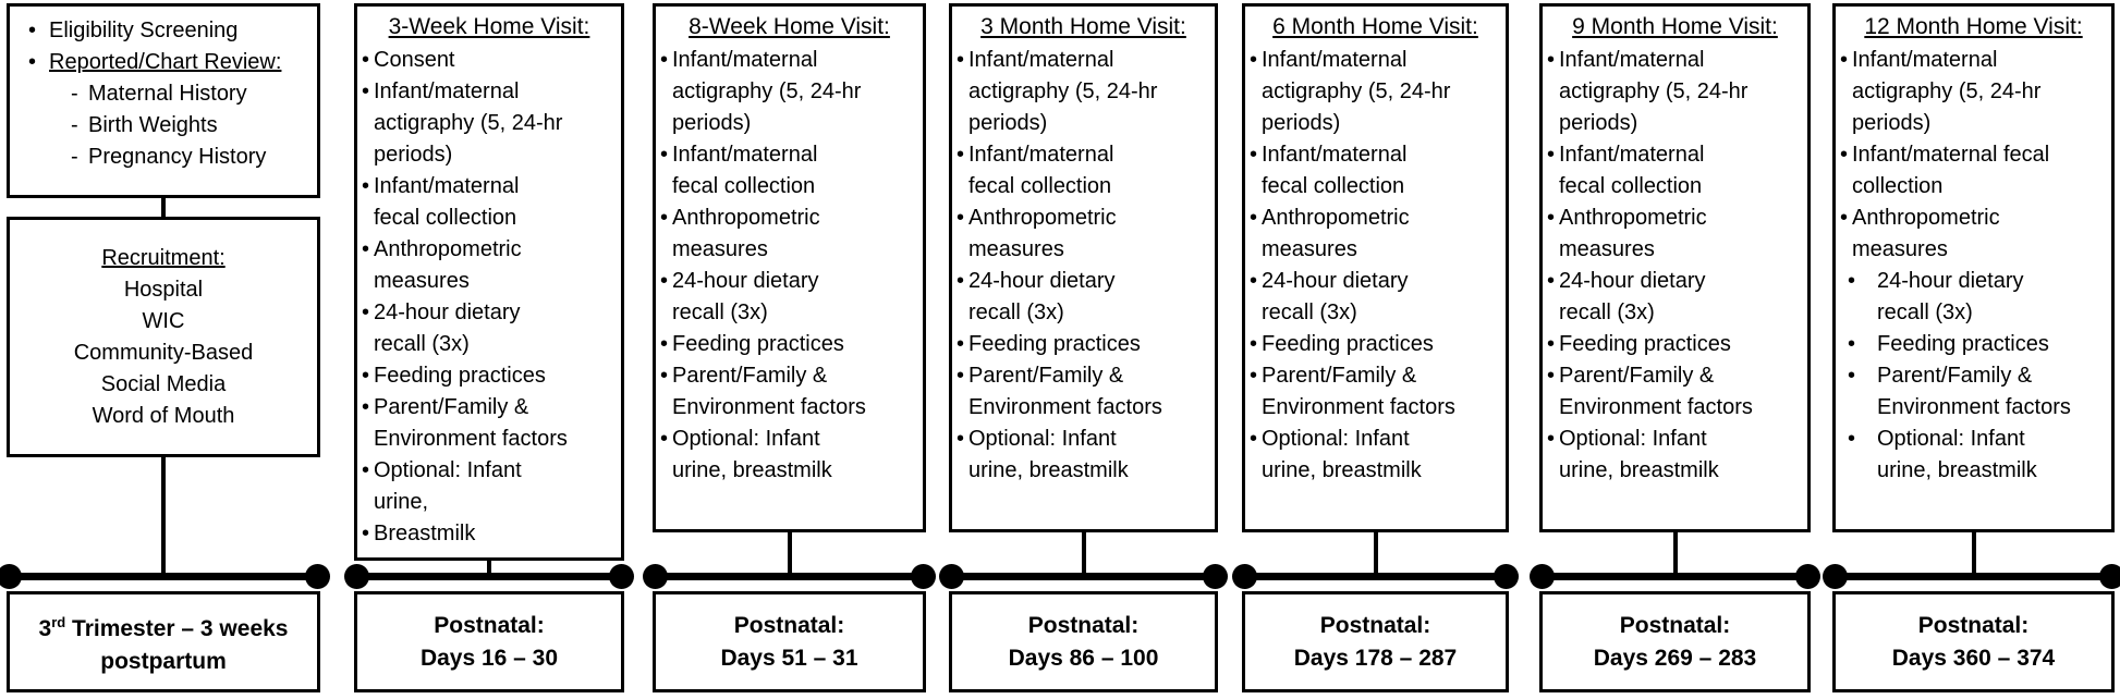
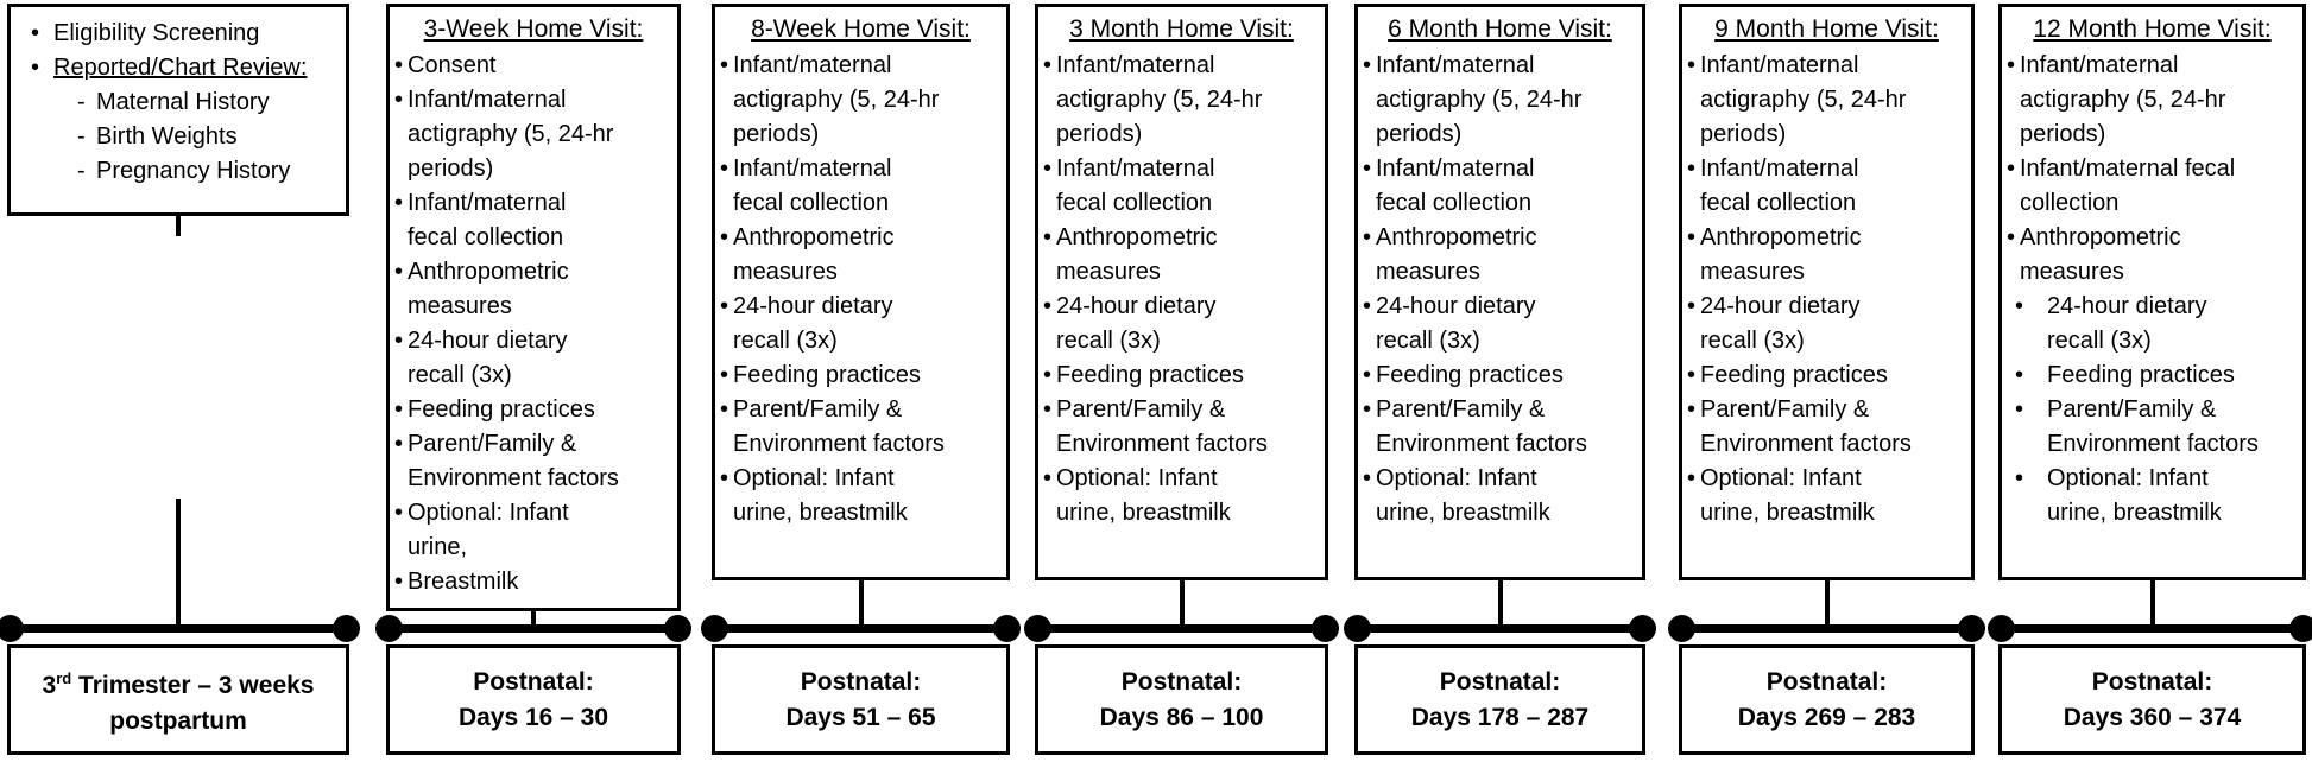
  Eligibility Screening
  Reported/Chart Review:
  Maternal History
  Birth Weights
  Pregnancy History
- Recruitment:
- Hospital
- WIC
- Community-Based
- Social Media
- Word of Mouth
  3rd Trimester – 3 weeks
  postpartum
  3-Week Home Visit:
  Consent
  Infant/maternal
  actigraphy (5, 24-hr
  periods)
  Infant/maternal
  fecal collection
  Anthropometric
  measures
  24-hour dietary
  recall (3x)
  Feeding practices
  Parent/Family &
  Environment factors
  Optional: Infant
  urine,
  Breastmilk
  Postnatal:
  Days 16 – 30
  8-Week Home Visit:
  Infant/maternal
  actigraphy (5, 24-hr
  periods)
  Infant/maternal
  fecal collection
  Anthropometric
  measures
  24-hour dietary
  recall (3x)
  Feeding practices
  Parent/Family &
  Environment factors
  Optional: Infant
  urine, breastmilk
  Postnatal:
- Days 51 – 31
+ Days 51 – 65
  3 Month Home Visit:
  Infant/maternal
  actigraphy (5, 24-hr
  periods)
  Infant/maternal
  fecal collection
  Anthropometric
  measures
  24-hour dietary
  recall (3x)
  Feeding practices
  Parent/Family &
  Environment factors
  Optional: Infant
  urine, breastmilk
  Postnatal:
  Days 86 – 100
  6 Month Home Visit:
  Infant/maternal
  actigraphy (5, 24-hr
  periods)
  Infant/maternal
  fecal collection
  Anthropometric
  measures
  24-hour dietary
  recall (3x)
  Feeding practices
  Parent/Family &
  Environment factors
  Optional: Infant
  urine, breastmilk
  Postnatal:
  Days 178 – 287
  9 Month Home Visit:
  Infant/maternal
  actigraphy (5, 24-hr
  periods)
  Infant/maternal
  fecal collection
  Anthropometric
  measures
  24-hour dietary
  recall (3x)
  Feeding practices
  Parent/Family &
  Environment factors
  Optional: Infant
  urine, breastmilk
  Postnatal:
  Days 269 – 283
  12 Month Home Visit:
  Infant/maternal
  actigraphy (5, 24-hr
  periods)
  Infant/maternal fecal
  collection
  Anthropometric
  measures
  24-hour dietary
  recall (3x)
  Feeding practices
  Parent/Family &
  Environment factors
  Optional: Infant
  urine, breastmilk
  Postnatal:
  Days 360 – 374
